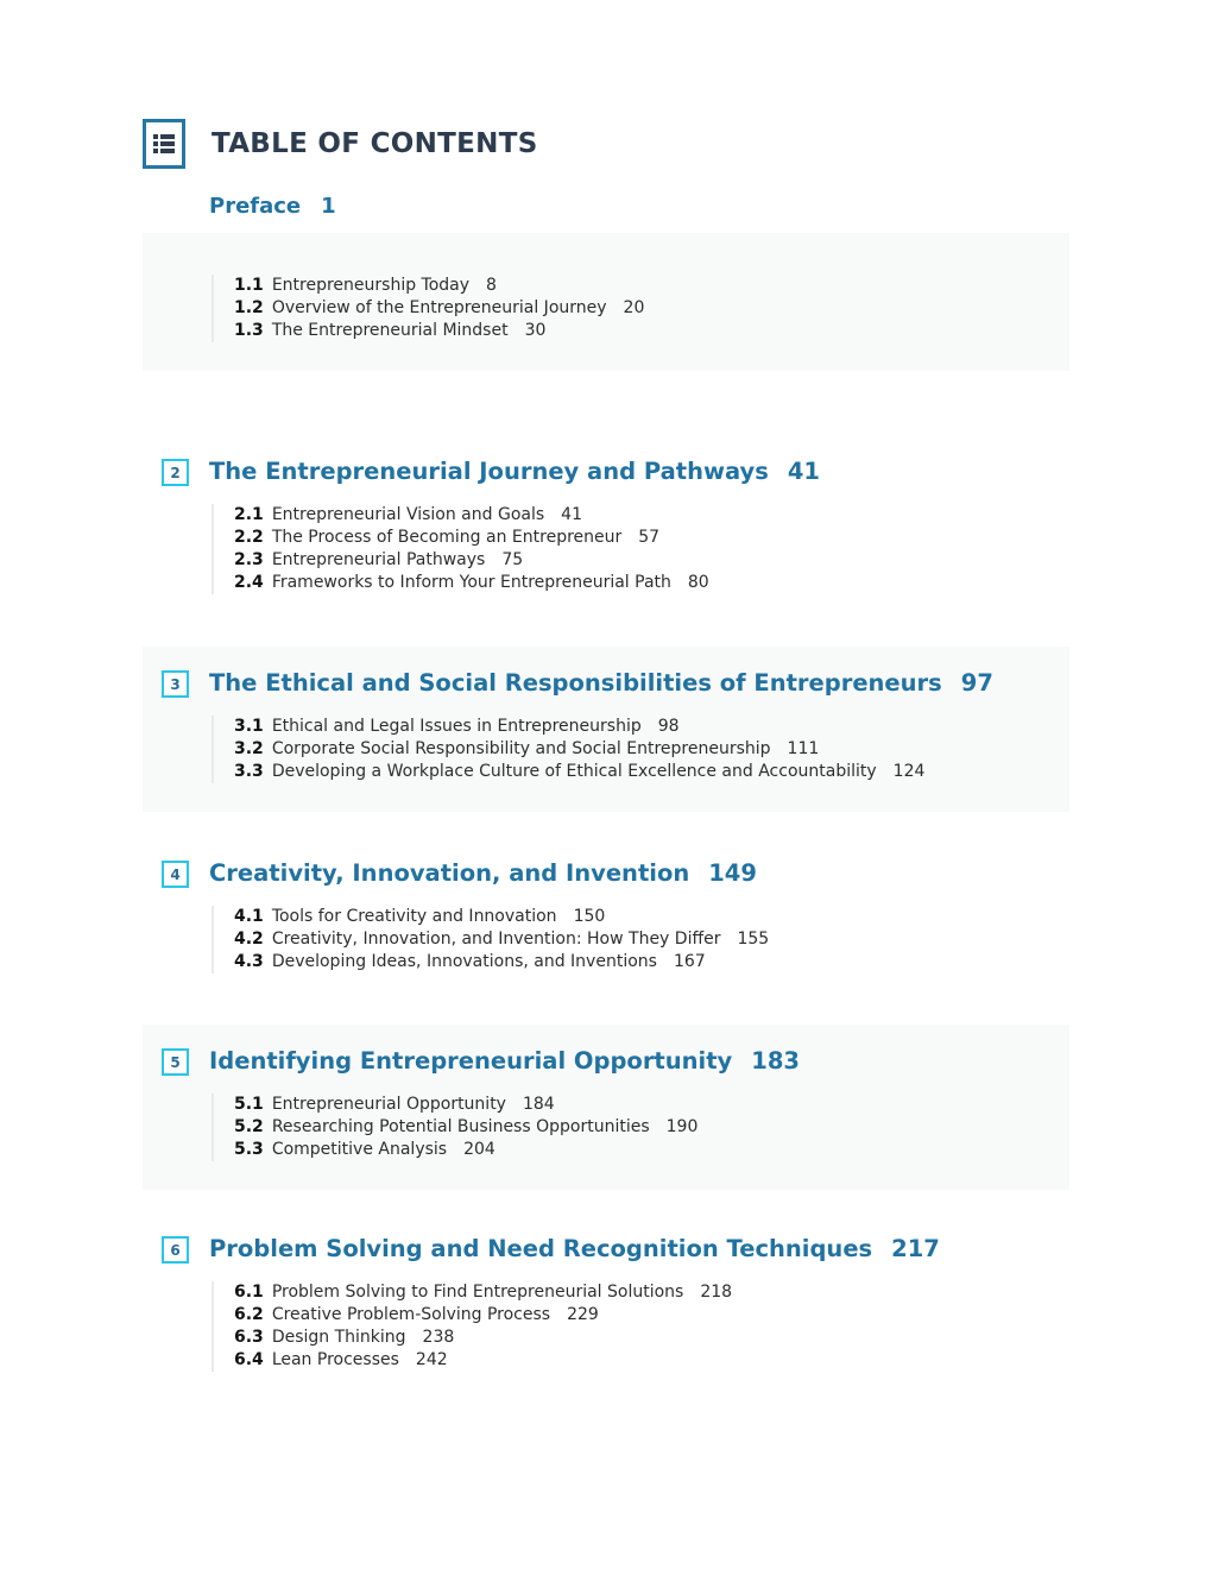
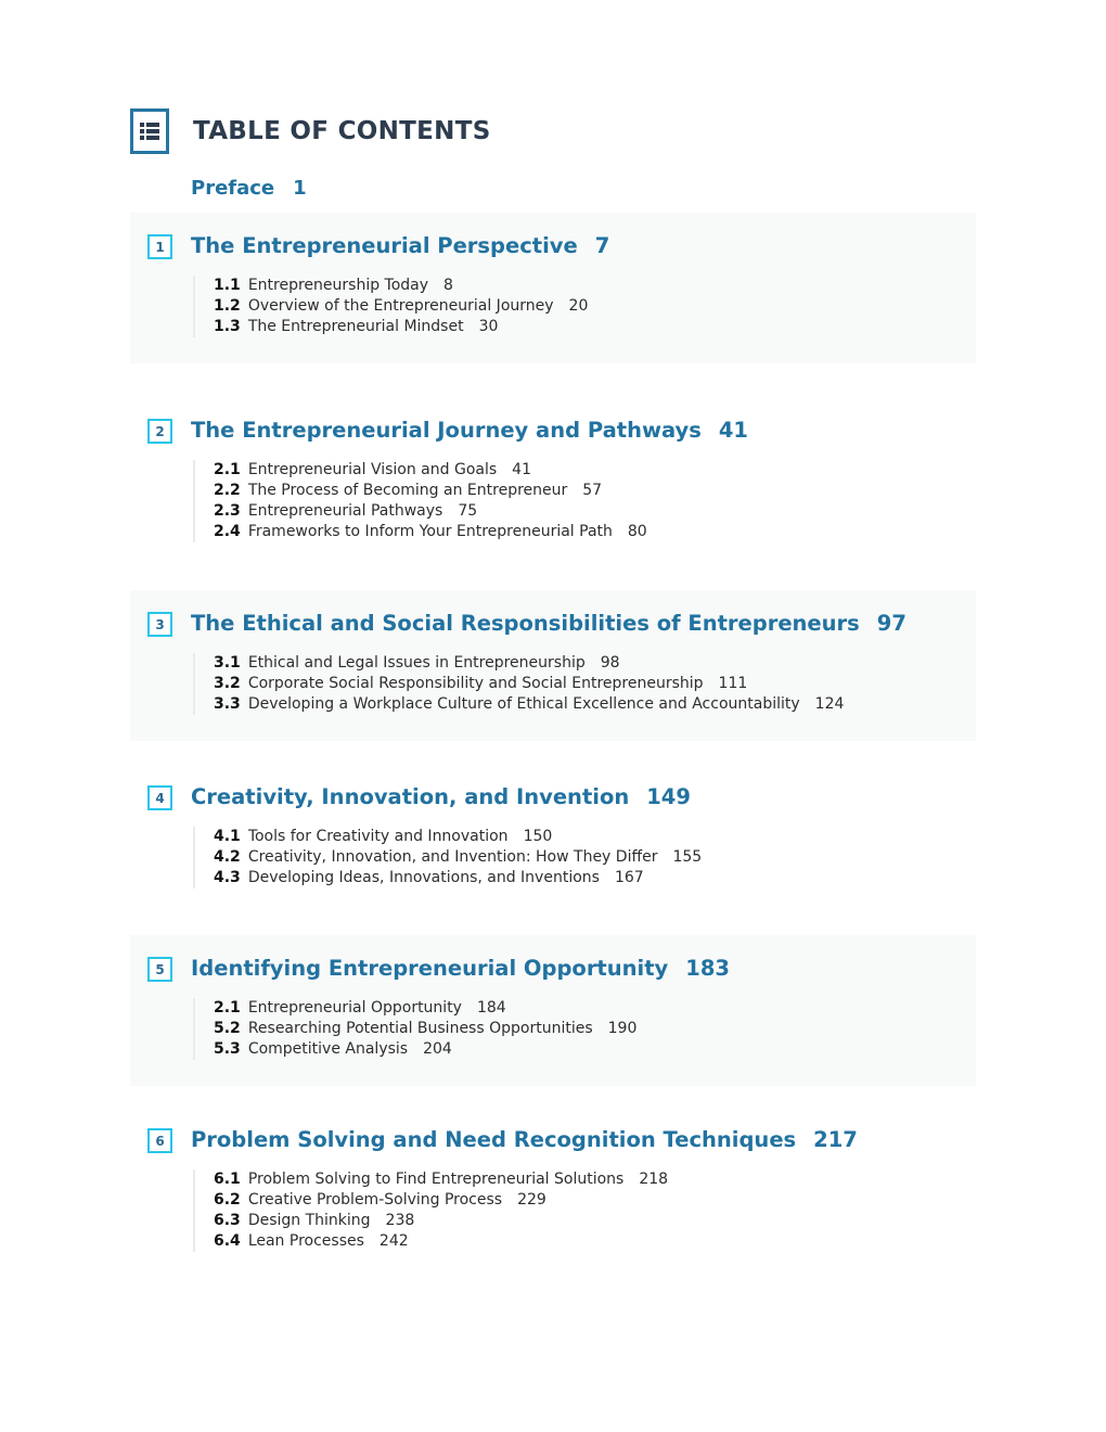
  TABLE OF CONTENTS
  Preface 1
+ 1
+ The Entrepreneurial Perspective 7
  1.1 Entrepreneurship Today 8
  1.2 Overview of the Entrepreneurial Journey 20
  1.3 The Entrepreneurial Mindset 30
  2
  The Entrepreneurial Journey and Pathways 41
  2.1 Entrepreneurial Vision and Goals 41
  2.2 The Process of Becoming an Entrepreneur 57
  2.3 Entrepreneurial Pathways 75
  2.4 Frameworks to Inform Your Entrepreneurial Path 80
  3
  The Ethical and Social Responsibilities of Entrepreneurs 97
  3.1 Ethical and Legal Issues in Entrepreneurship 98
  3.2 Corporate Social Responsibility and Social Entrepreneurship 111
  3.3 Developing a Workplace Culture of Ethical Excellence and Accountability 124
  4
  Creativity, Innovation, and Invention 149
  4.1 Tools for Creativity and Innovation 150
  4.2 Creativity, Innovation, and Invention: How They Differ 155
  4.3 Developing Ideas, Innovations, and Inventions 167
  5
  Identifying Entrepreneurial Opportunity 183
- 5.1 Entrepreneurial Opportunity 184
+ 2.1 Entrepreneurial Opportunity 184
  5.2 Researching Potential Business Opportunities 190
  5.3 Competitive Analysis 204
  6
  Problem Solving and Need Recognition Techniques 217
  6.1 Problem Solving to Find Entrepreneurial Solutions 218
  6.2 Creative Problem-Solving Process 229
  6.3 Design Thinking 238
  6.4 Lean Processes 242
